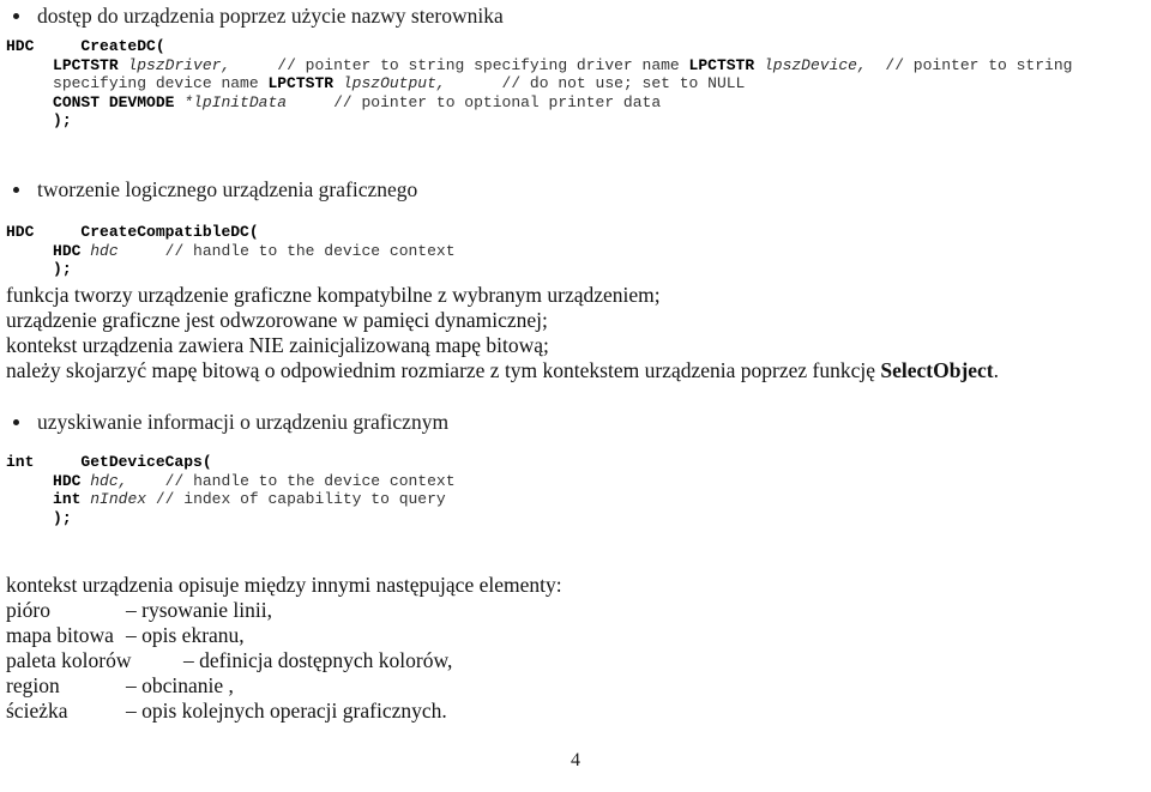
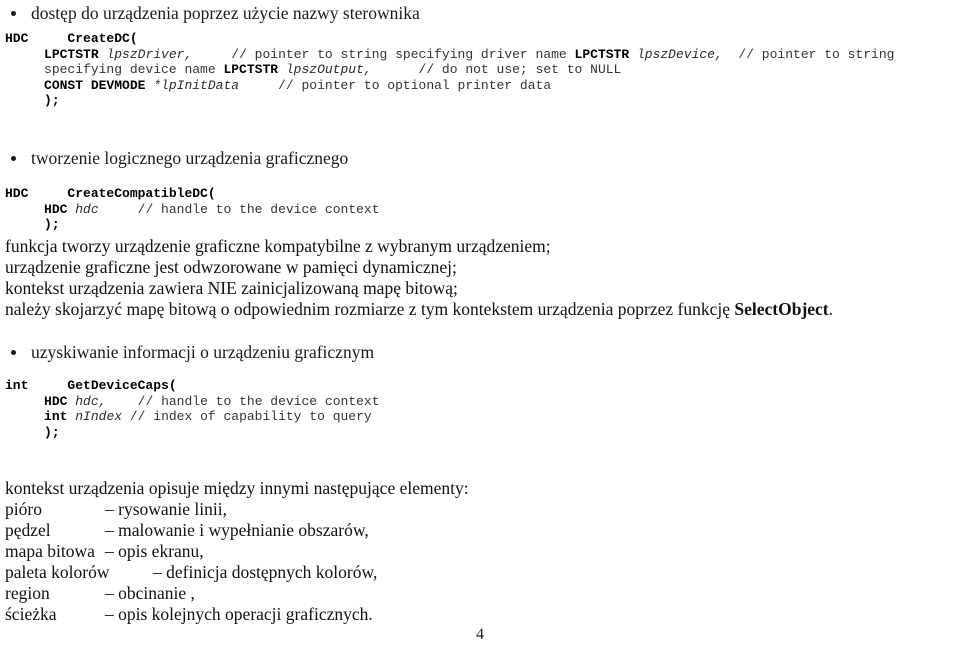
  dostęp do urządzenia poprzez użycie nazwy sterownika
  HDC CreateDC(
  LPCTSTR lpszDriver, // pointer to string specifying driver name LPCTSTR lpszDevice, // pointer to string
  specifying device name LPCTSTR lpszOutput, // do not use; set to NULL
  CONST DEVMODE *lpInitData // pointer to optional printer data
  );
  tworzenie logicznego urządzenia graficznego
  HDC CreateCompatibleDC(
  HDC hdc // handle to the device context
  );
  funkcja tworzy urządzenie graficzne kompatybilne z wybranym urządzeniem;
  urządzenie graficzne jest odwzorowane w pamięci dynamicznej;
  kontekst urządzenia zawiera NIE zainicjalizowaną mapę bitową;
  należy skojarzyć mapę bitową o odpowiednim rozmiarze z tym kontekstem urządzenia poprzez funkcję SelectObject.
  uzyskiwanie informacji o urządzeniu graficznym
  int GetDeviceCaps(
  HDC hdc, // handle to the device context
  int nIndex // index of capability to query
  );
  kontekst urządzenia opisuje między innymi następujące elementy:
  pióro – rysowanie linii,
+ pędzel – malowanie i wypełnianie obszarów,
  mapa bitowa – opis ekranu,
  paleta kolorów – definicja dostępnych kolorów,
  region – obcinanie ,
  ścieżka – opis kolejnych operacji graficznych.
  4
